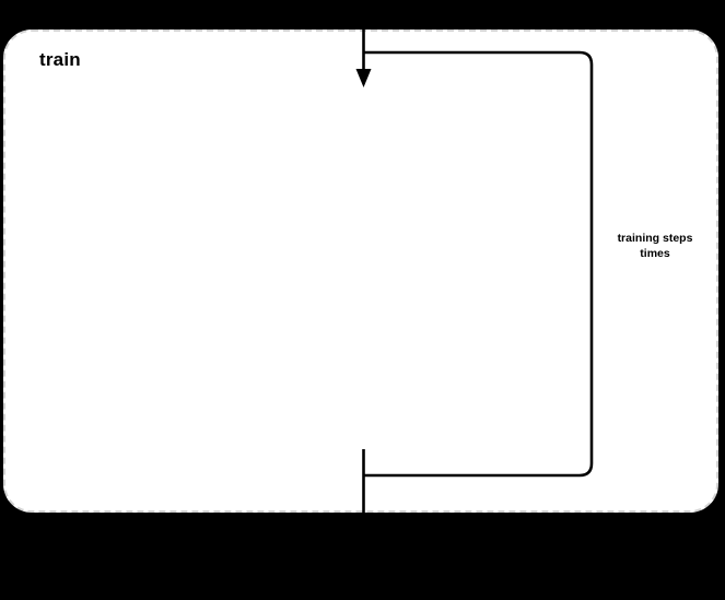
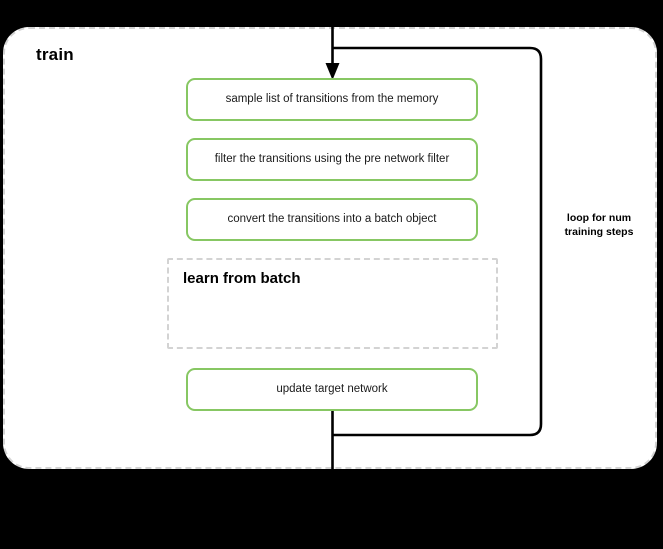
  train
+ sample list of transitions from the memory
+ filter the transitions using the pre network filter
+ convert the transitions into a batch object
+ learn from batch
+ update target network
+ loop for num
  training steps
- times
